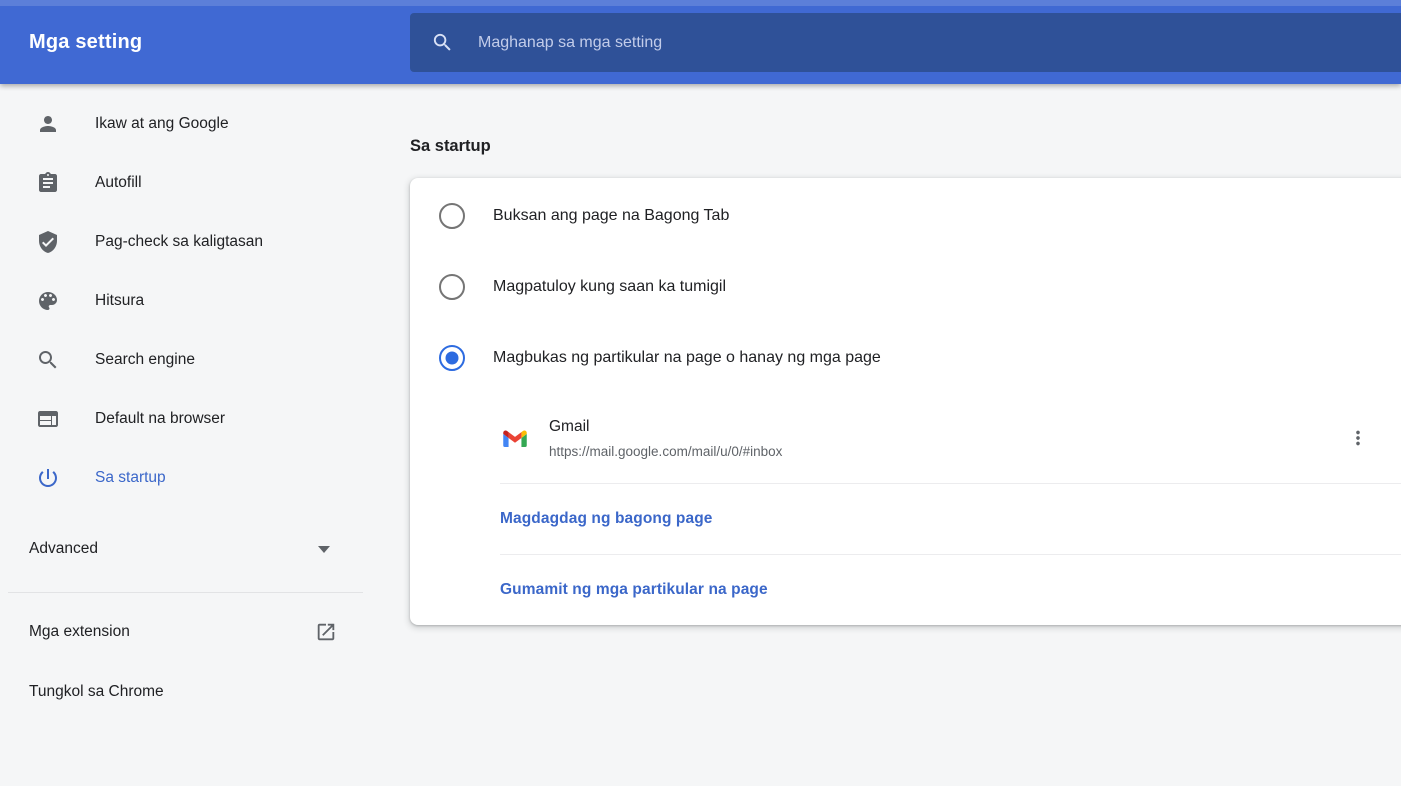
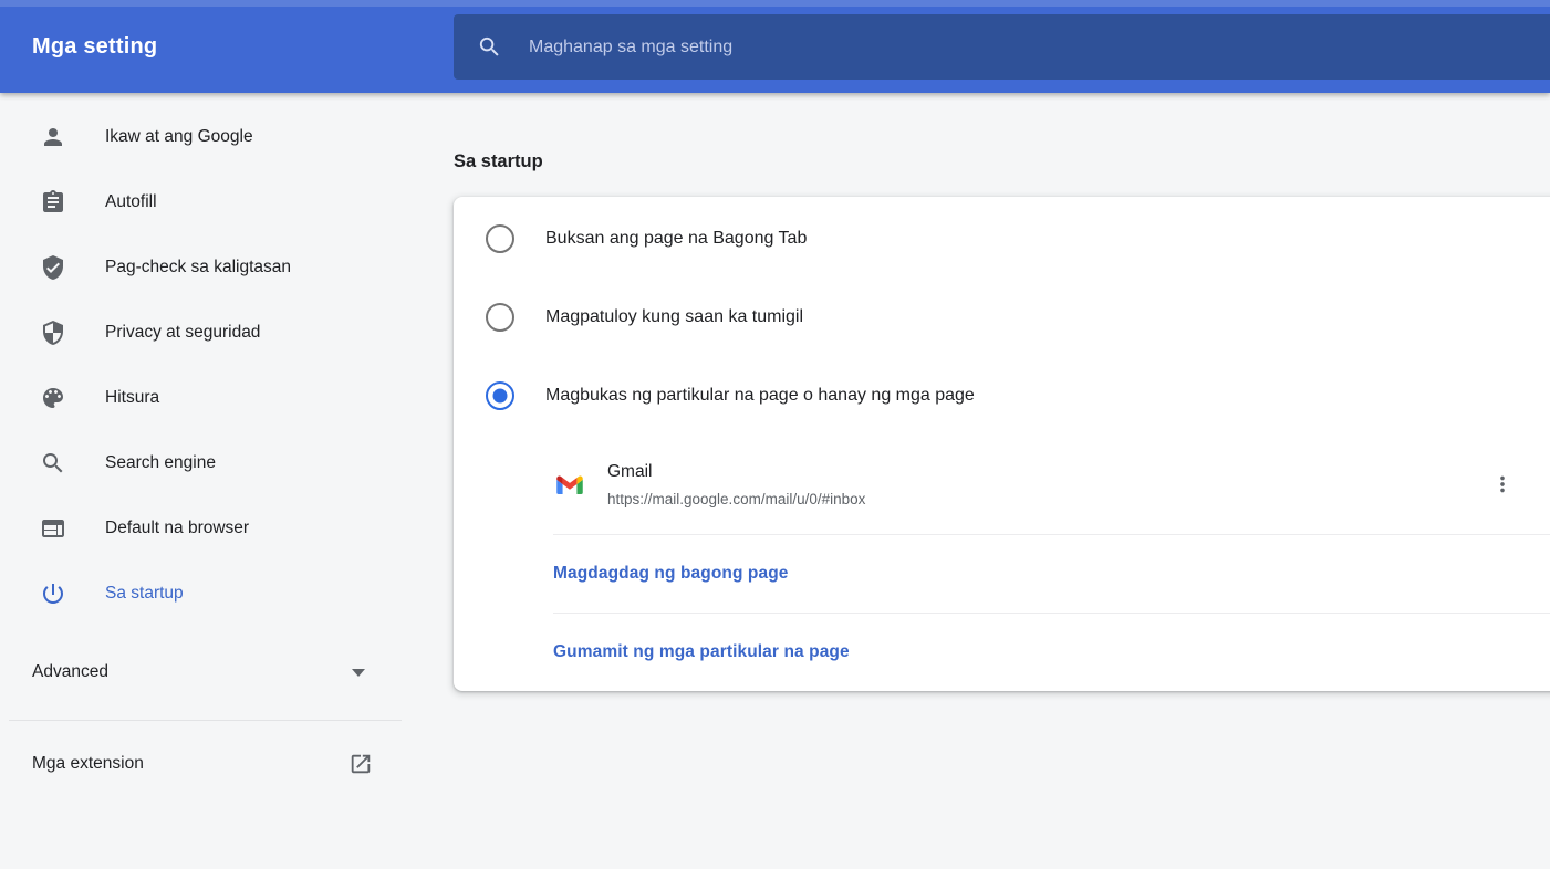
  Mga setting
  Maghanap sa mga setting
  Ikaw at ang Google
  Autofill
  Pag-check sa kaligtasan
+ Privacy at seguridad
  Hitsura
  Search engine
  Default na browser
  Sa startup
  Advanced
  Mga extension
- Tungkol sa Chrome
  Sa startup
  Buksan ang page na Bagong Tab
  Magpatuloy kung saan ka tumigil
  Magbukas ng partikular na page o hanay ng mga page
  Gmail
  https://mail.google.com/mail/u/0/#inbox
  Magdagdag ng bagong page
  Gumamit ng mga partikular na page
